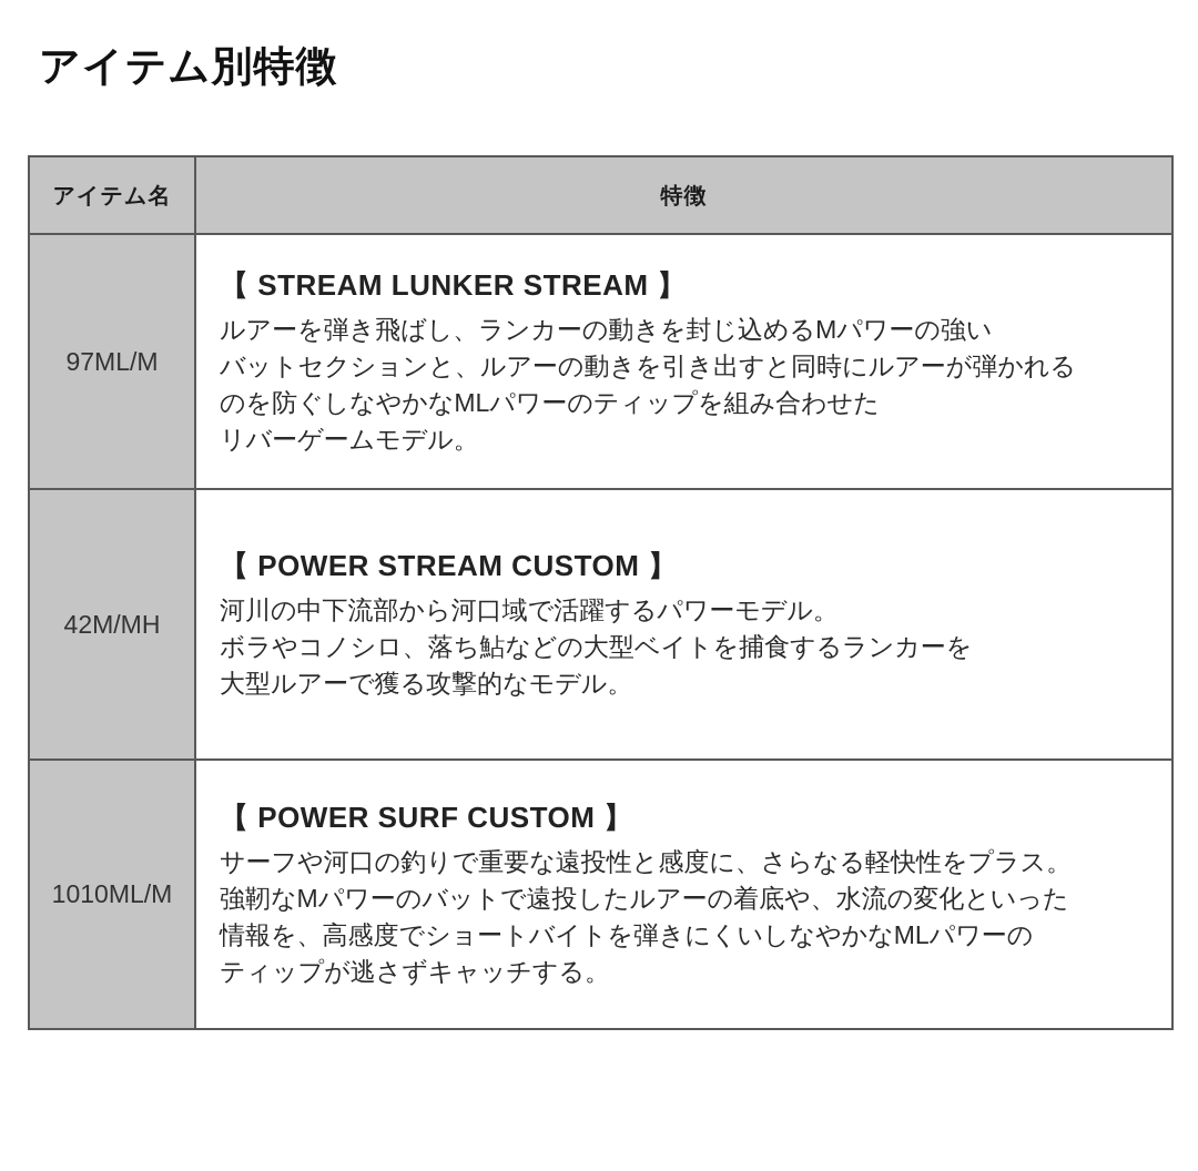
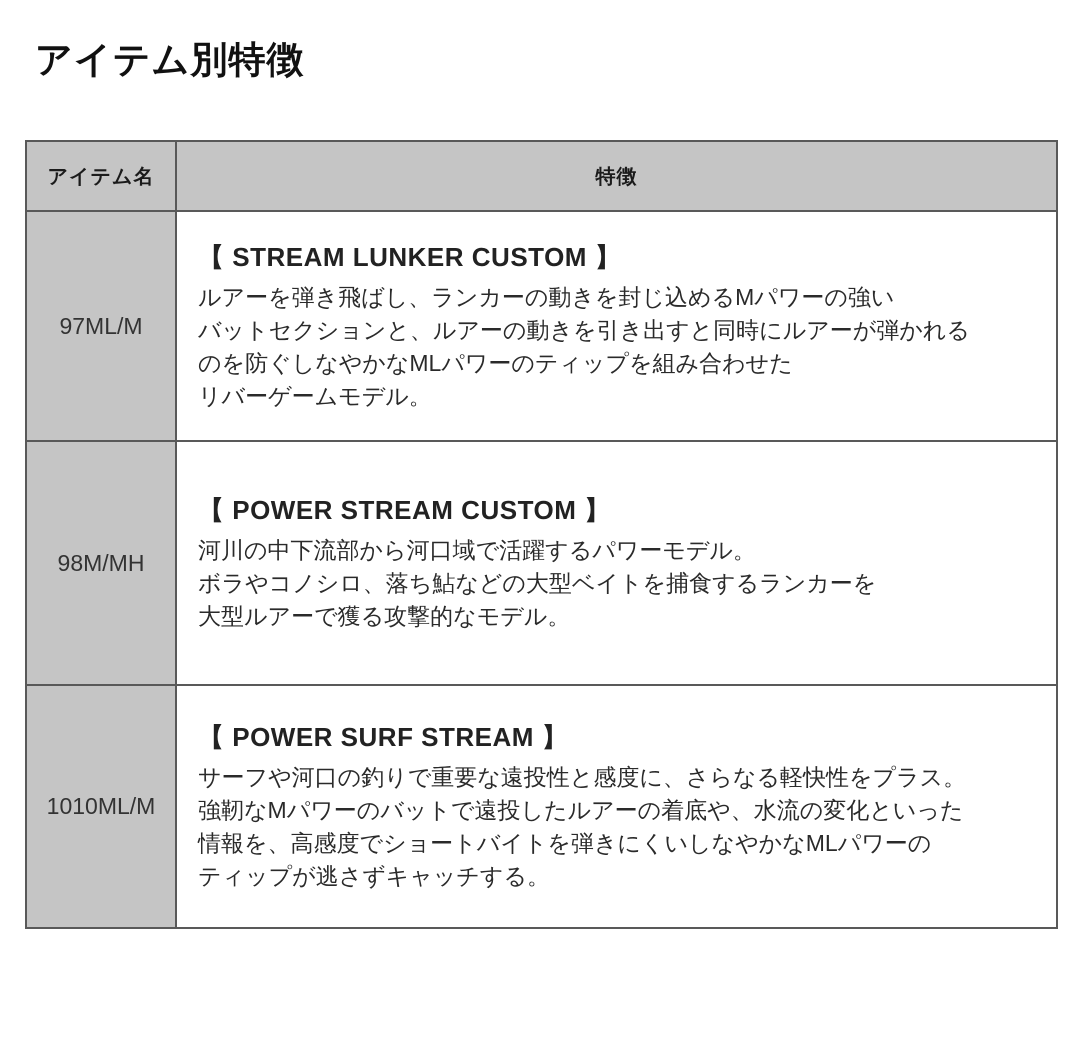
  アイテム別特徴
  アイテム名	特徴
- 97ML/M	【 STREAM LUNKER STREAM 】 ルアーを弾き飛ばし、ランカーの動きを封じ込めるMパワーの強い バットセクションと、ルアーの動きを引き出すと同時にルアーが弾かれる のを防ぐしなやかなMLパワーのティップを組み合わせた リバーゲームモデル。
+ 97ML/M	【 STREAM LUNKER CUSTOM 】 ルアーを弾き飛ばし、ランカーの動きを封じ込めるMパワーの強い バットセクションと、ルアーの動きを引き出すと同時にルアーが弾かれる のを防ぐしなやかなMLパワーのティップを組み合わせた リバーゲームモデル。
- 42M/MH	【 POWER STREAM CUSTOM 】 河川の中下流部から河口域で活躍するパワーモデル。 ボラやコノシロ、落ち鮎などの大型ベイトを捕食するランカーを 大型ルアーで獲る攻撃的なモデル。
+ 98M/MH	【 POWER STREAM CUSTOM 】 河川の中下流部から河口域で活躍するパワーモデル。 ボラやコノシロ、落ち鮎などの大型ベイトを捕食するランカーを 大型ルアーで獲る攻撃的なモデル。
- 1010ML/M	【 POWER SURF CUSTOM 】 サーフや河口の釣りで重要な遠投性と感度に、さらなる軽快性をプラス。 強靭なMパワーのバットで遠投したルアーの着底や、水流の変化といった 情報を、高感度でショートバイトを弾きにくいしなやかなMLパワーの ティップが逃さずキャッチする。
+ 1010ML/M	【 POWER SURF STREAM 】 サーフや河口の釣りで重要な遠投性と感度に、さらなる軽快性をプラス。 強靭なMパワーのバットで遠投したルアーの着底や、水流の変化といった 情報を、高感度でショートバイトを弾きにくいしなやかなMLパワーの ティップが逃さずキャッチする。
